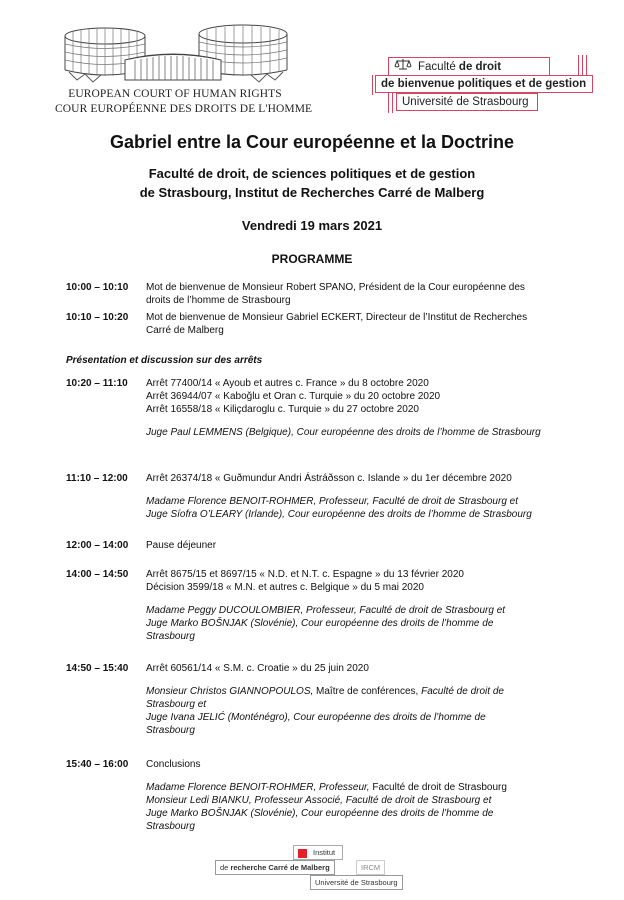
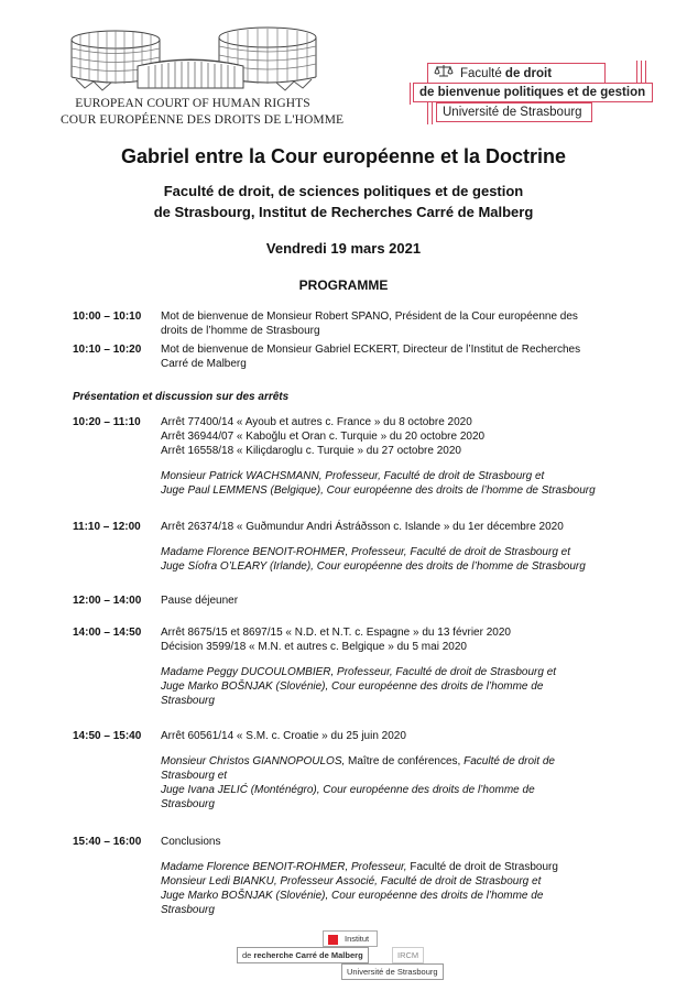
  EUROPEAN COURT OF HUMAN RIGHTS
  COUR EUROPÉENNE DES DROITS DE L'HOMME
  Faculté de droit
  de bienvenue politiques et de gestion
  Université de Strasbourg
  Gabriel entre la Cour européenne et la Doctrine
  Faculté de droit, de sciences politiques et de gestion
  de Strasbourg, Institut de Recherches Carré de Malberg
  Vendredi 19 mars 2021
  PROGRAMME
  10:00 – 10:10
  Mot de bienvenue de Monsieur Robert SPANO, Président de la Cour européenne des
  droits de l’homme de Strasbourg
  10:10 – 10:20
  Mot de bienvenue de Monsieur Gabriel ECKERT, Directeur de l’Institut de Recherches
  Carré de Malberg
  Présentation et discussion sur des arrêts
  10:20 – 11:10
  Arrêt 77400/14 « Ayoub et autres c. France » du 8 octobre 2020
  Arrêt 36944/07 « Kaboğlu et Oran c. Turquie » du 20 octobre 2020
  Arrêt 16558/18 « Kiliçdaroglu c. Turquie » du 27 octobre 2020
+ Monsieur Patrick WACHSMANN, Professeur, Faculté de droit de Strasbourg et
  Juge Paul LEMMENS (Belgique), Cour européenne des droits de l’homme de Strasbourg
  11:10 – 12:00
  Arrêt 26374/18 « Guðmundur Andri Ástráðsson c. Islande » du 1er décembre 2020
  Madame Florence BENOIT-ROHMER, Professeur, Faculté de droit de Strasbourg et
  Juge Síofra O’LEARY (Irlande), Cour européenne des droits de l’homme de Strasbourg
  12:00 – 14:00
  Pause déjeuner
  14:00 – 14:50
  Arrêt 8675/15 et 8697/15 « N.D. et N.T. c. Espagne » du 13 février 2020
  Décision 3599/18 « M.N. et autres c. Belgique » du 5 mai 2020
  Madame Peggy DUCOULOMBIER, Professeur, Faculté de droit de Strasbourg et
  Juge Marko BOŠNJAK (Slovénie), Cour européenne des droits de l’homme de
  Strasbourg
  14:50 – 15:40
  Arrêt 60561/14 « S.M. c. Croatie » du 25 juin 2020
  Monsieur Christos GIANNOPOULOS, Maître de conférences, Faculté de droit de
  Strasbourg et
  Juge Ivana JELIĆ (Monténégro), Cour européenne des droits de l’homme de
  Strasbourg
  15:40 – 16:00
  Conclusions
  Madame Florence BENOIT-ROHMER, Professeur, Faculté de droit de Strasbourg
  Monsieur Ledi BIANKU, Professeur Associé, Faculté de droit de Strasbourg et
  Juge Marko BOŠNJAK (Slovénie), Cour européenne des droits de l’homme de
  Strasbourg
  Institut
  de recherche Carré de Malberg
  IRCM
  Université de Strasbourg
